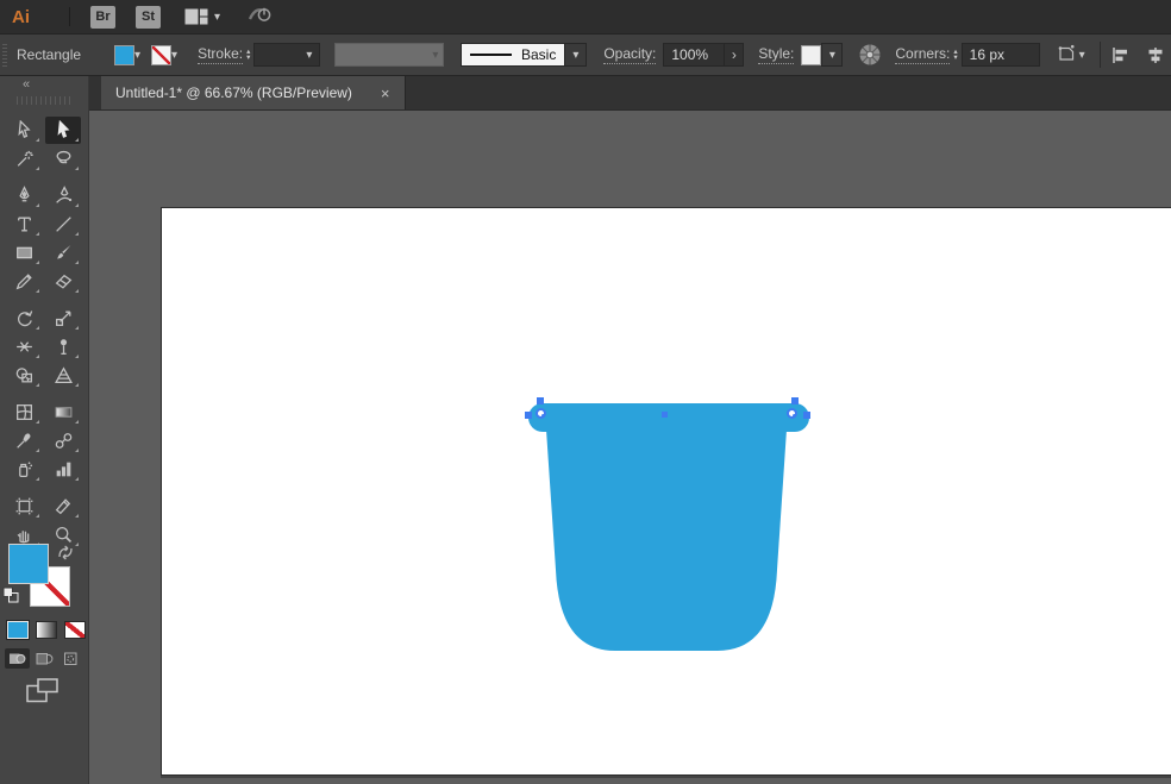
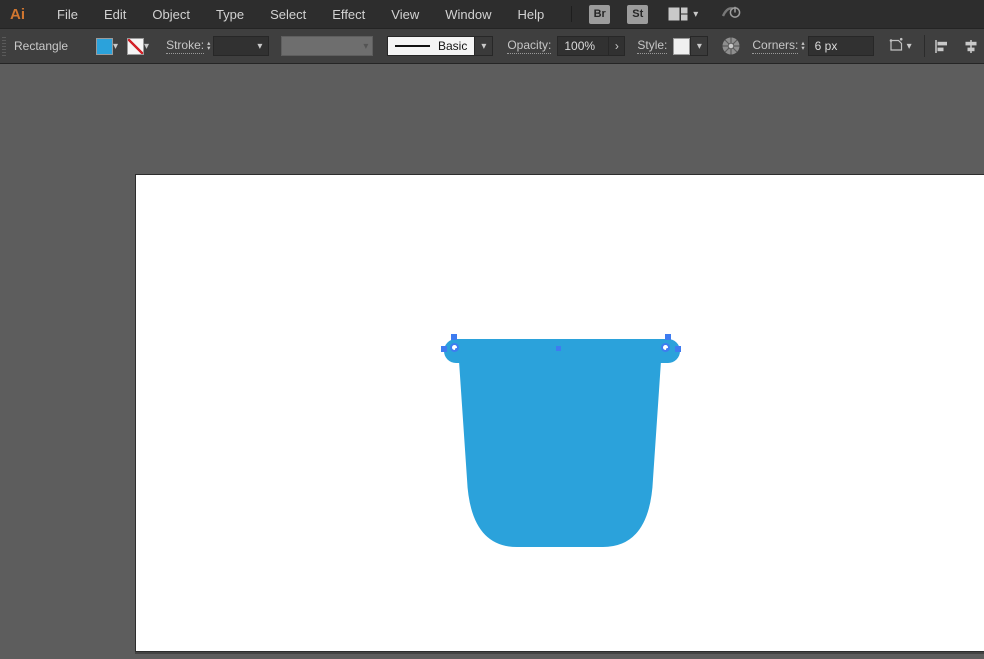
  Ai
+ File
+ Edit
+ Object
+ Type
+ Select
+ Effect
+ View
+ Window
+ Help
  Br
  St
  ▾
  Rectangle
  ▾
  ▾
  Stroke:
  ▾
  ▾
  Basic
  ▾
  Opacity:
  100%
  ›
  Style:
  ▾
  Corners:
- 16 px
+ 6 px
  ▾
- «
- Untitled-1* @ 66.67% (RGB/Preview)
- ×
